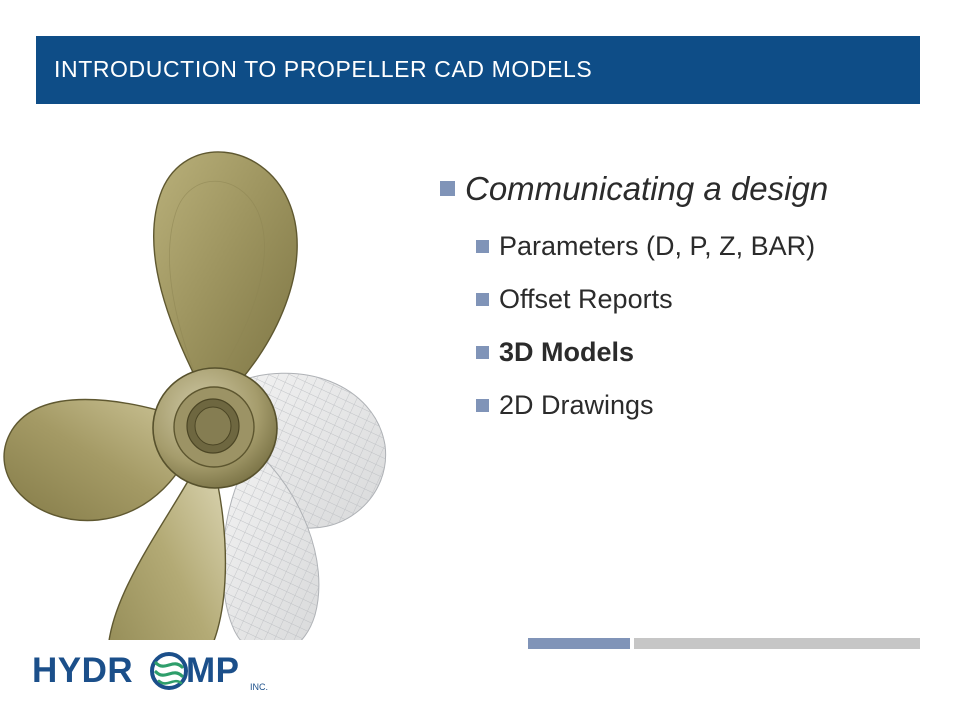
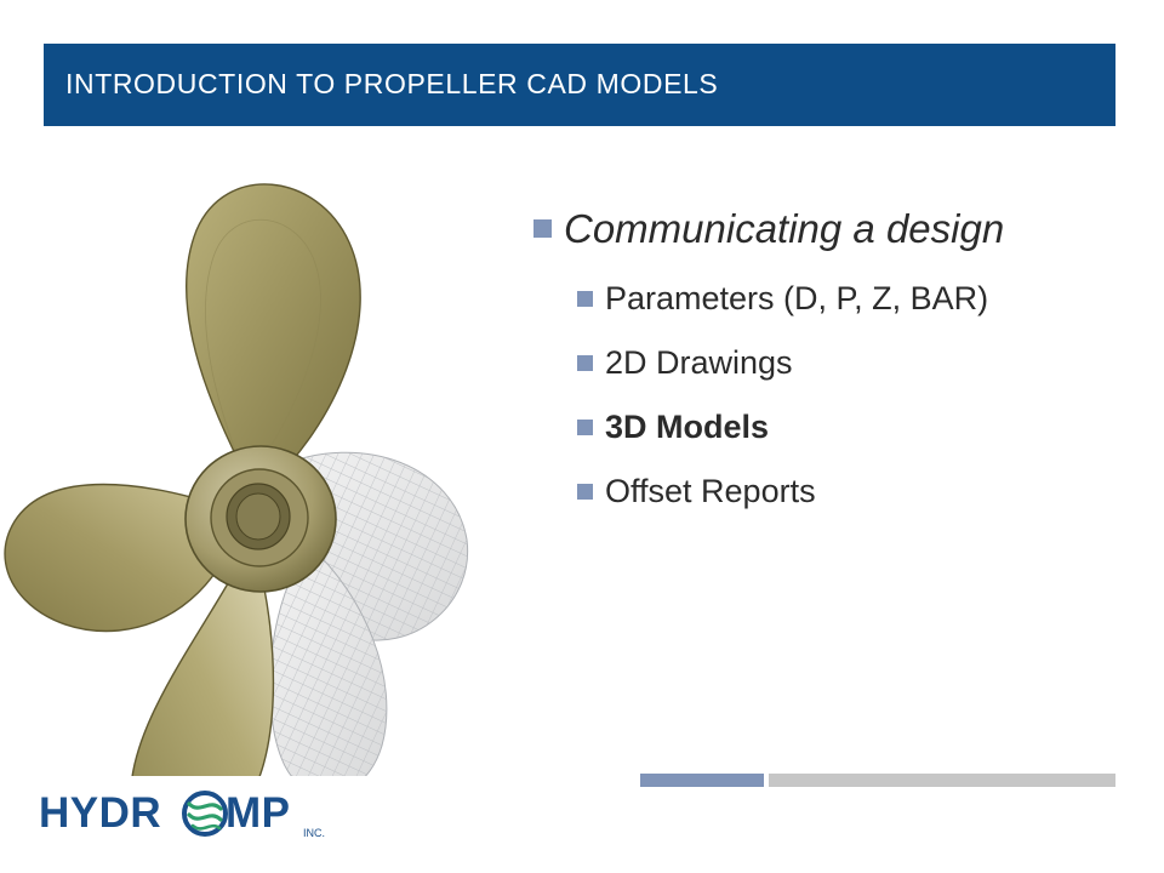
  INTRODUCTION TO PROPELLER CAD MODELS
  Communicating a design
  Parameters (D, P, Z, BAR)
- Offset Reports
+ 2D Drawings
  3D Models
- 2D Drawings
+ Offset Reports
  HYDR
  MP
  INC.
